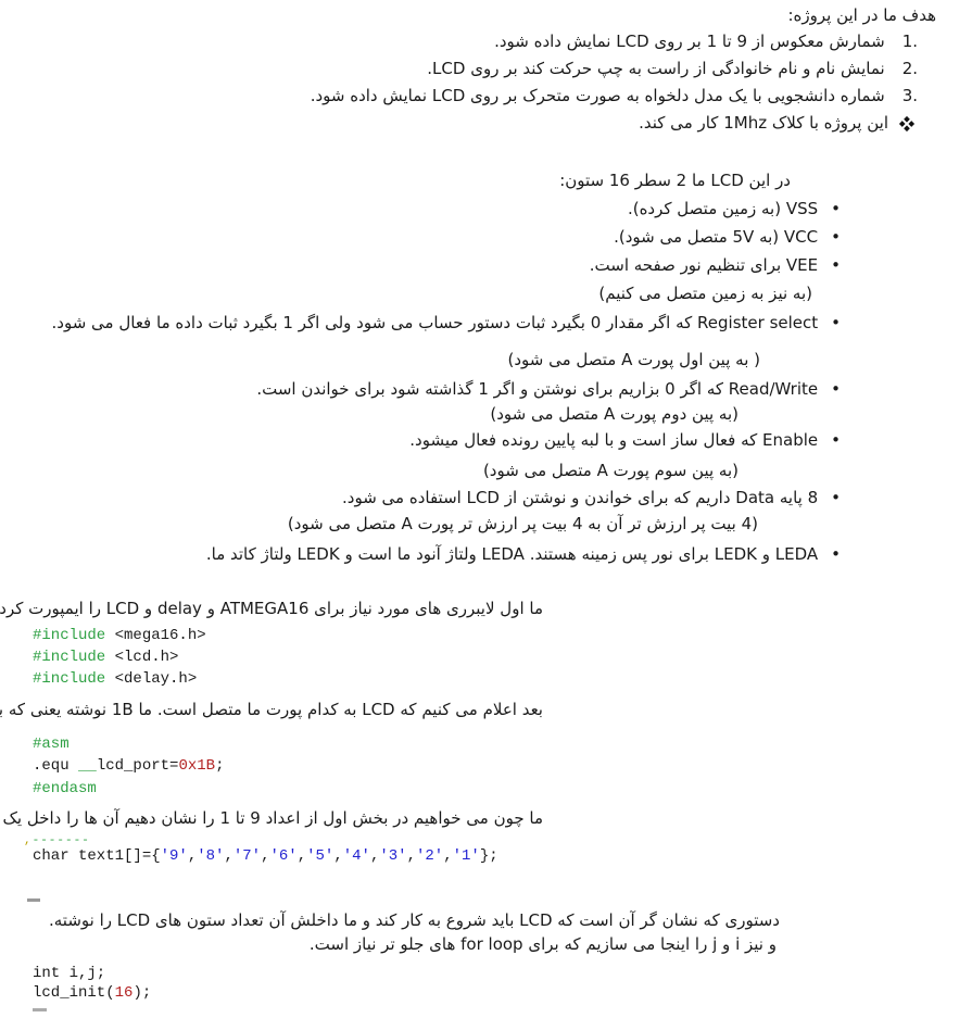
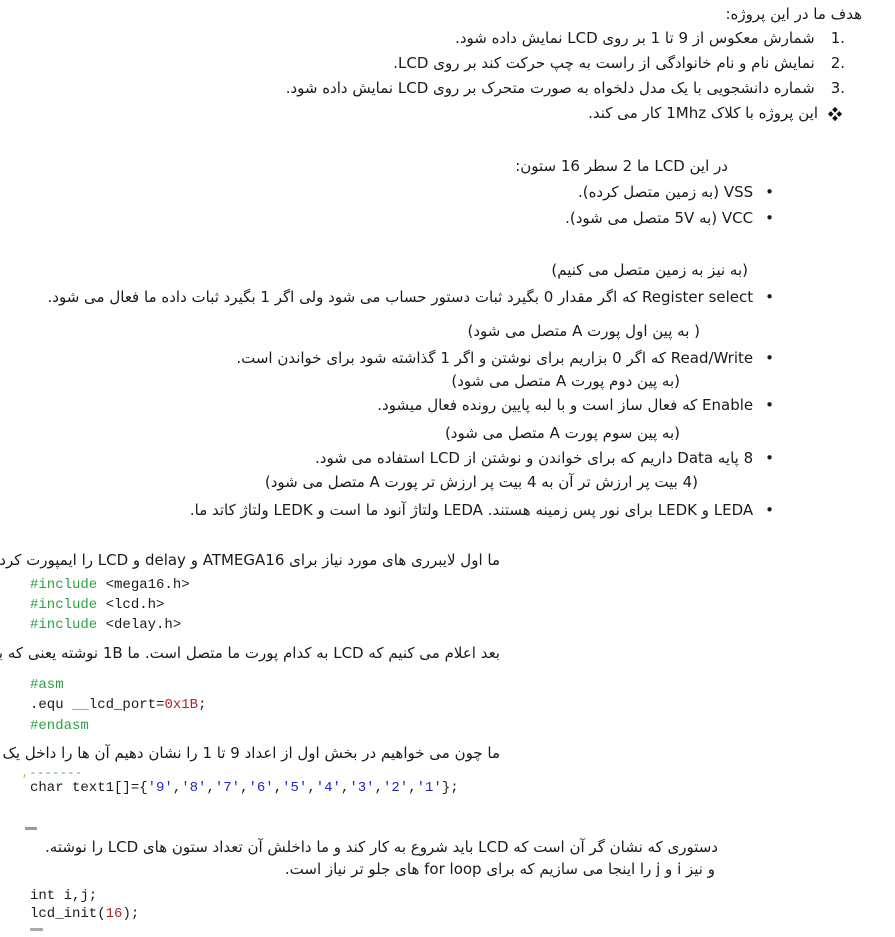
  هدف ما در این پروژه:
  1.شمارش معکوس از 9 تا 1 بر روی LCD نمایش داده شود.
  2.نمایش نام و نام خانوادگی از راست به چپ حرکت کند بر روی LCD.
  3.شماره دانشجویی با یک مدل دلخواه به صورت متحرک بر روی LCD نمایش داده شود.
  این پروژه با کلاک 1Mhz کار می کند.
  در این LCD ما 2 سطر 16 ستون:
  •VSS (به زمین متصل کرده).
  •VCC (به 5V متصل می شود).
- •VEE برای تنظیم نور صفحه است.
  (به نیز به زمین متصل می کنیم)
  •Register select که اگر مقدار 0 بگیرد ثبات دستور حساب می شود ولی اگر 1 بگیرد ثبات داده ما فعال می شود.
  ( به پین اول پورت A متصل می شود)
  •Read/Write که اگر 0 بزاریم برای نوشتن و اگر 1 گذاشته شود برای خواندن است.
  (به پین دوم پورت A متصل می شود)
  •Enable که فعال ساز است و با لبه پایین رونده فعال میشود.
  (به پین سوم پورت A متصل می شود)
  •8 پایه Data داریم که برای خواندن و نوشتن از LCD استفاده می شود.
  (4 بیت پر ارزش تر آن به 4 بیت پر ارزش تر پورت A متصل می شود)
  •LEDA و LEDK برای نور پس زمینه هستند. LEDA ولتاژ آنود ما است و LEDK ولتاژ کاتد ما.
  ما اول لایبرری های مورد نیاز برای ATMEGA16 و delay و LCD را ایمپورت کرد
  #include <mega16.h>
  #include <lcd.h>
  #include <delay.h>
  بعد اعلام می کنیم که LCD به کدام پورت ما متصل است. ما 1B نوشته یعنی که ب
  #asm
  .equ __lcd_port=0x1B;
  #endasm
  ما چون می خواهیم در بخش اول از اعداد 9 تا 1 را نشان دهیم آن ها را داخل یک
  ,-------
  char text1[]={'9','8','7','6','5','4','3','2','1'};
  دستوری که نشان گر آن است که LCD باید شروع به کار کند و ما داخلش آن تعداد ستون های LCD را نوشته.
  و نیز i و j را اینجا می سازیم که برای for loop های جلو تر نیاز است.
  int i,j;
  lcd_init(16);
